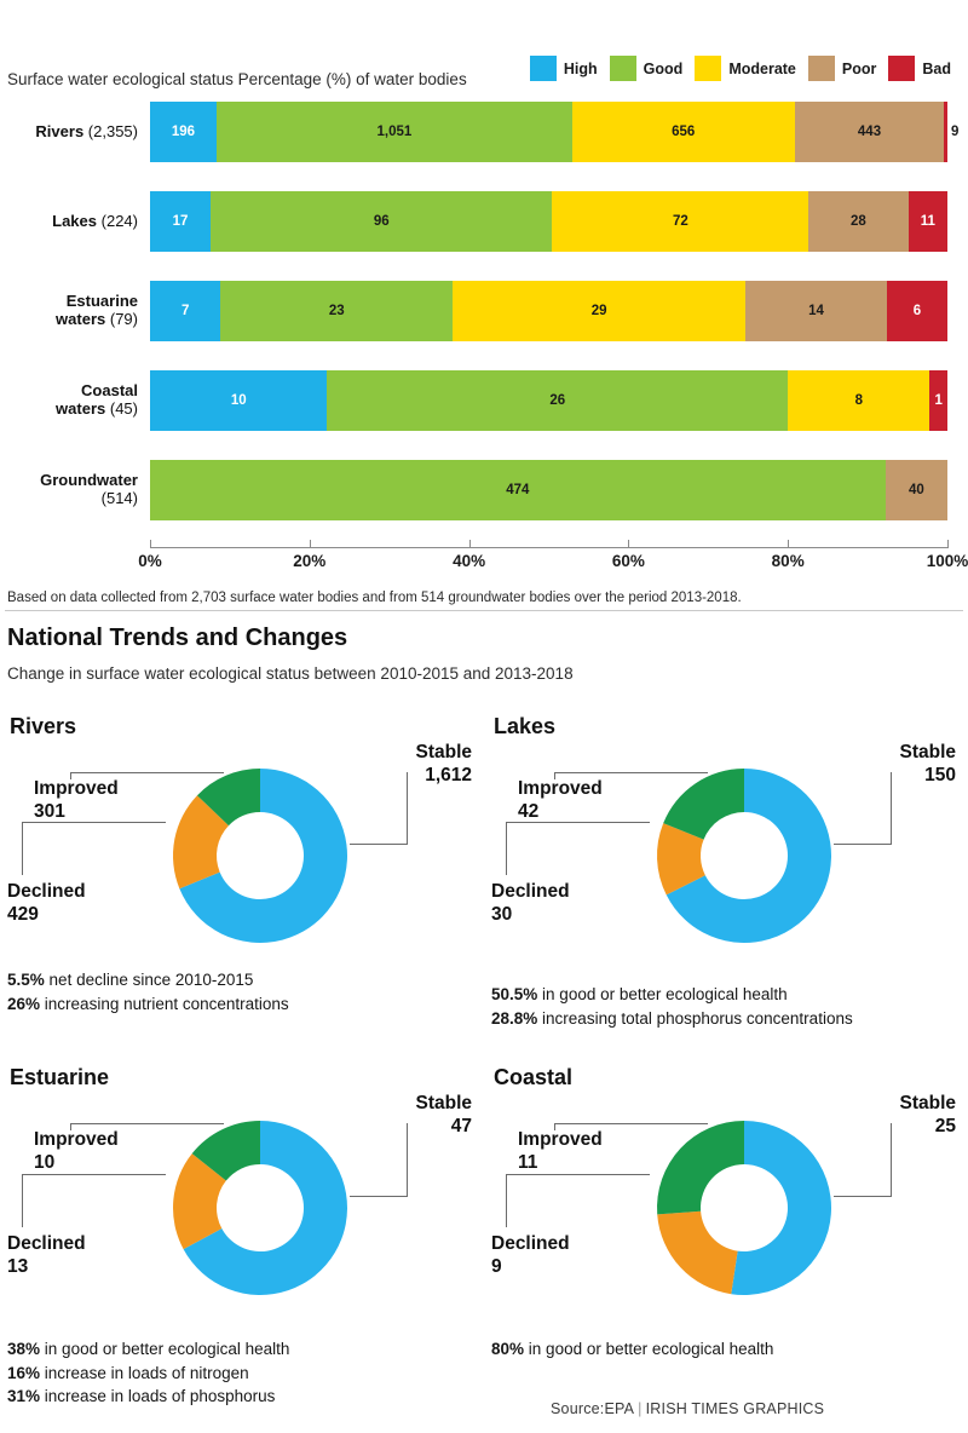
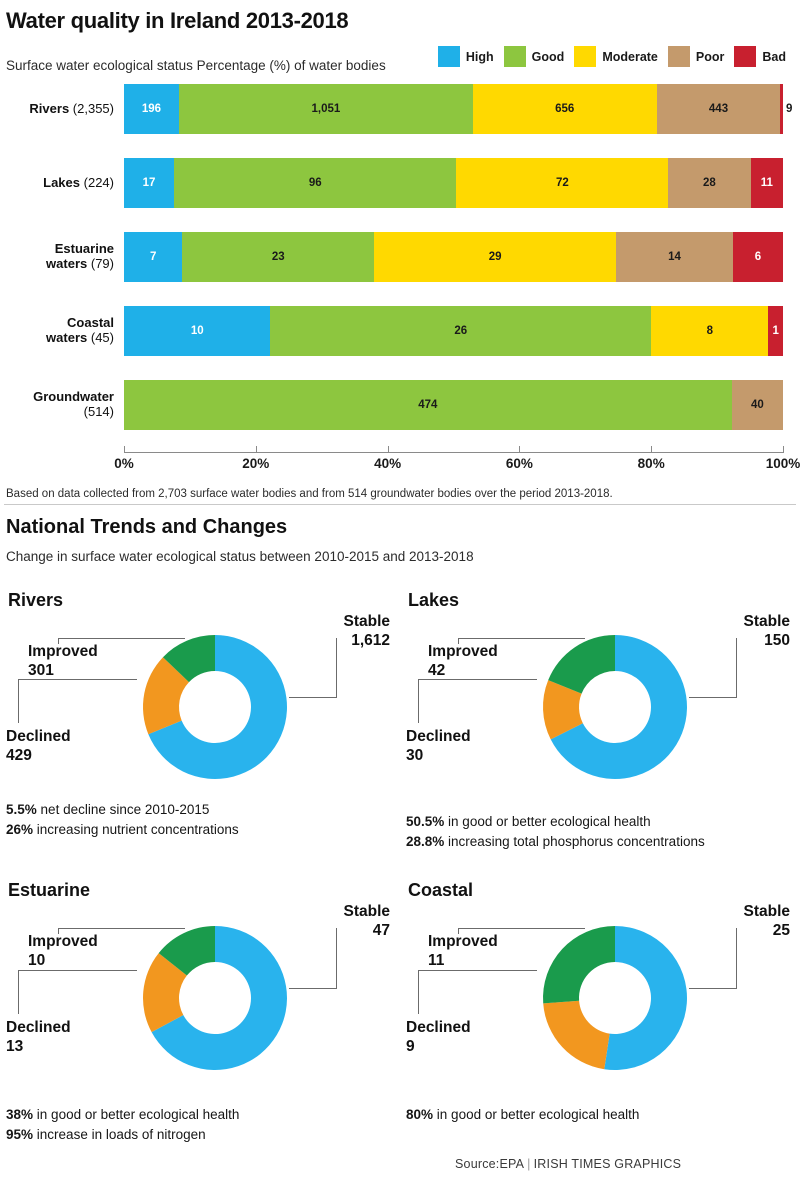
+ Water quality in Ireland 2013-2018
  Surface water ecological status Percentage (%) of water bodies
  High
  Good
  Moderate
  Poor
  Bad
  Rivers (2,355)
  196
  1,051
  656
  443
  9
  Lakes (224)
  17
  96
  72
  28
  11
  Estuarine
  waters (79)
  7
  23
  29
  14
  6
  Coastal
  waters (45)
  10
  26
  8
  1
  Groundwater
  (514)
  474
  40
  0%
  20%
  40%
  60%
  80%
  100%
  Based on data collected from 2,703 surface water bodies and from 514 groundwater bodies over the period 2013-2018.
  National Trends and Changes
  Change in surface water ecological status between 2010-2015 and 2013-2018
  Rivers
  Stable
  1,612
  Improved
  301
  Declined
  429
  5.5% net decline since 2010-2015
  26% increasing nutrient concentrations
  Lakes
  Stable
  150
  Improved
  42
  Declined
  30
  50.5% in good or better ecological health
  28.8% increasing total phosphorus concentrations
  Estuarine
  Stable
  47
  Improved
  10
  Declined
  13
  38% in good or better ecological health
- 16% increase in loads of nitrogen
+ 95% increase in loads of nitrogen
- 31% increase in loads of phosphorus
  Coastal
  Stable
  25
  Improved
  11
  Declined
  9
  80% in good or better ecological health
  Source:EPA | IRISH TIMES GRAPHICS
